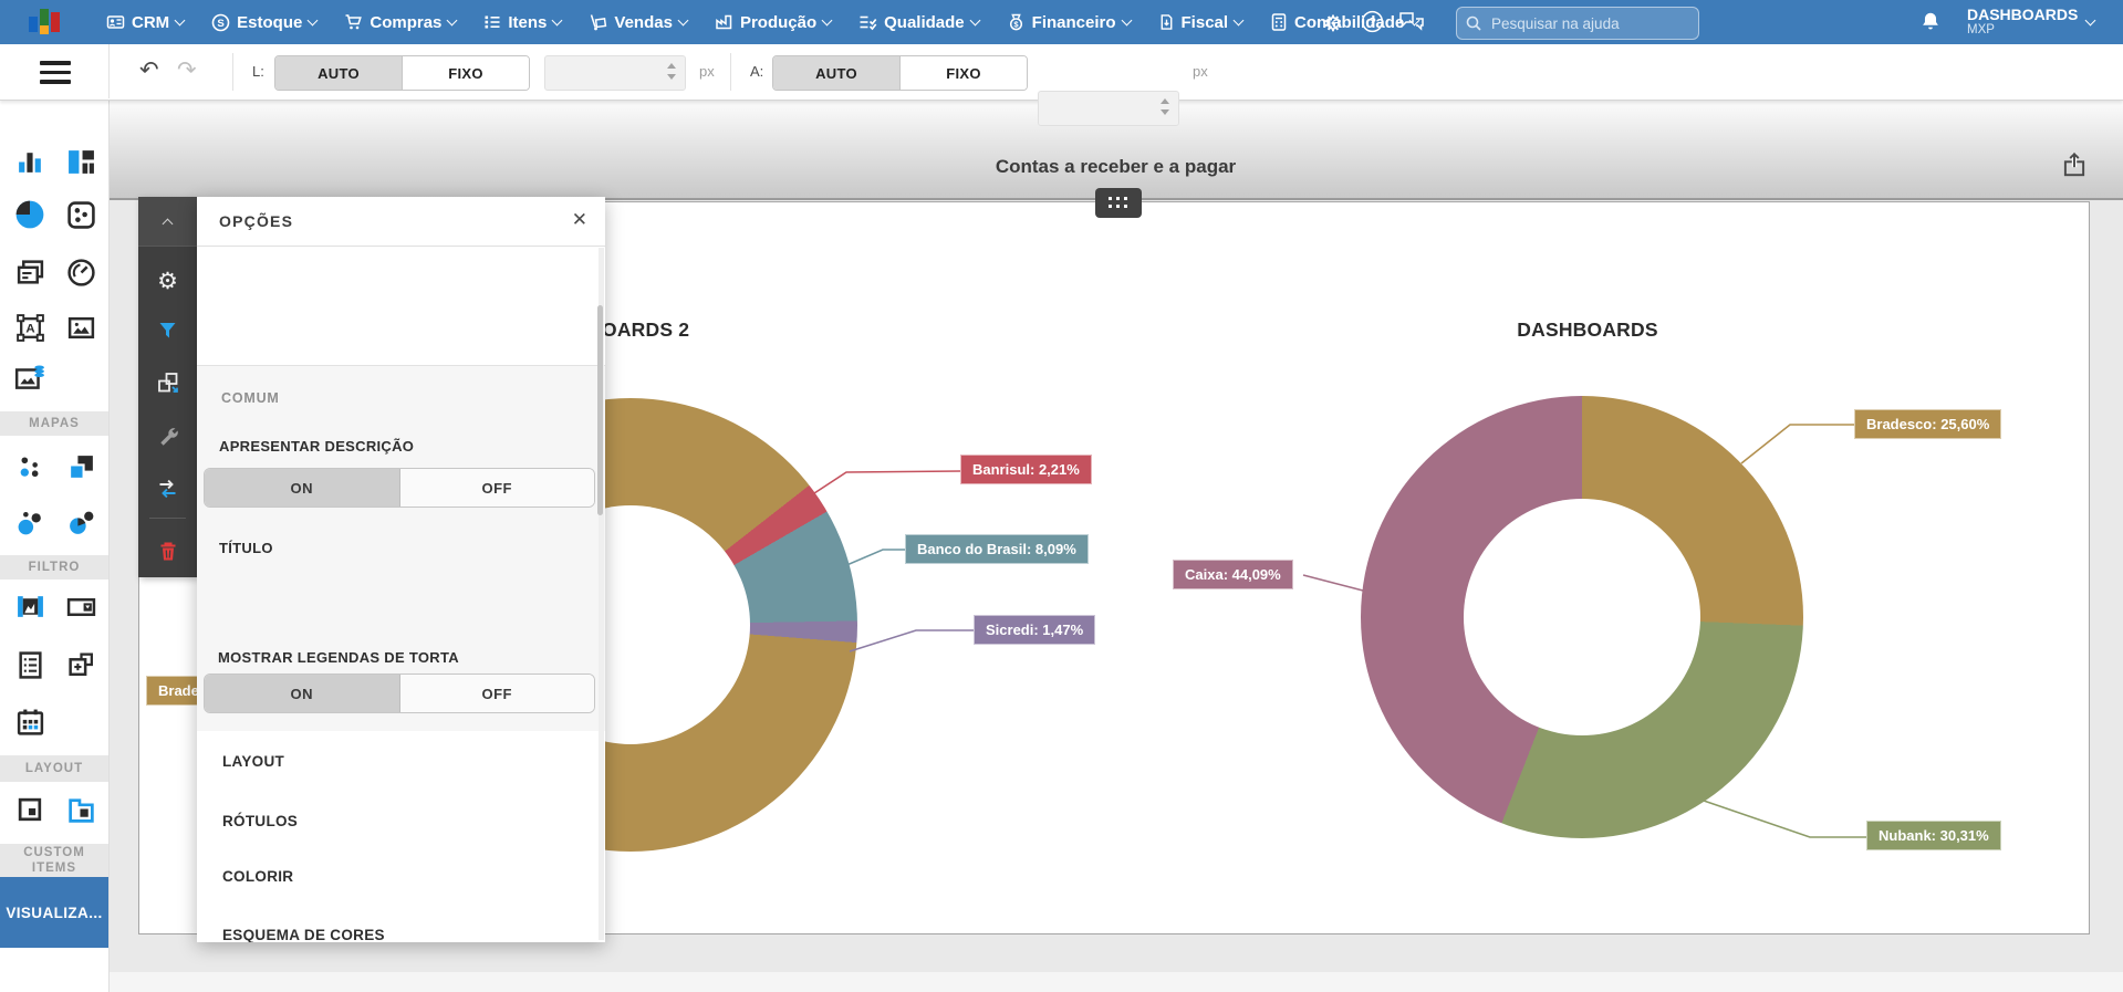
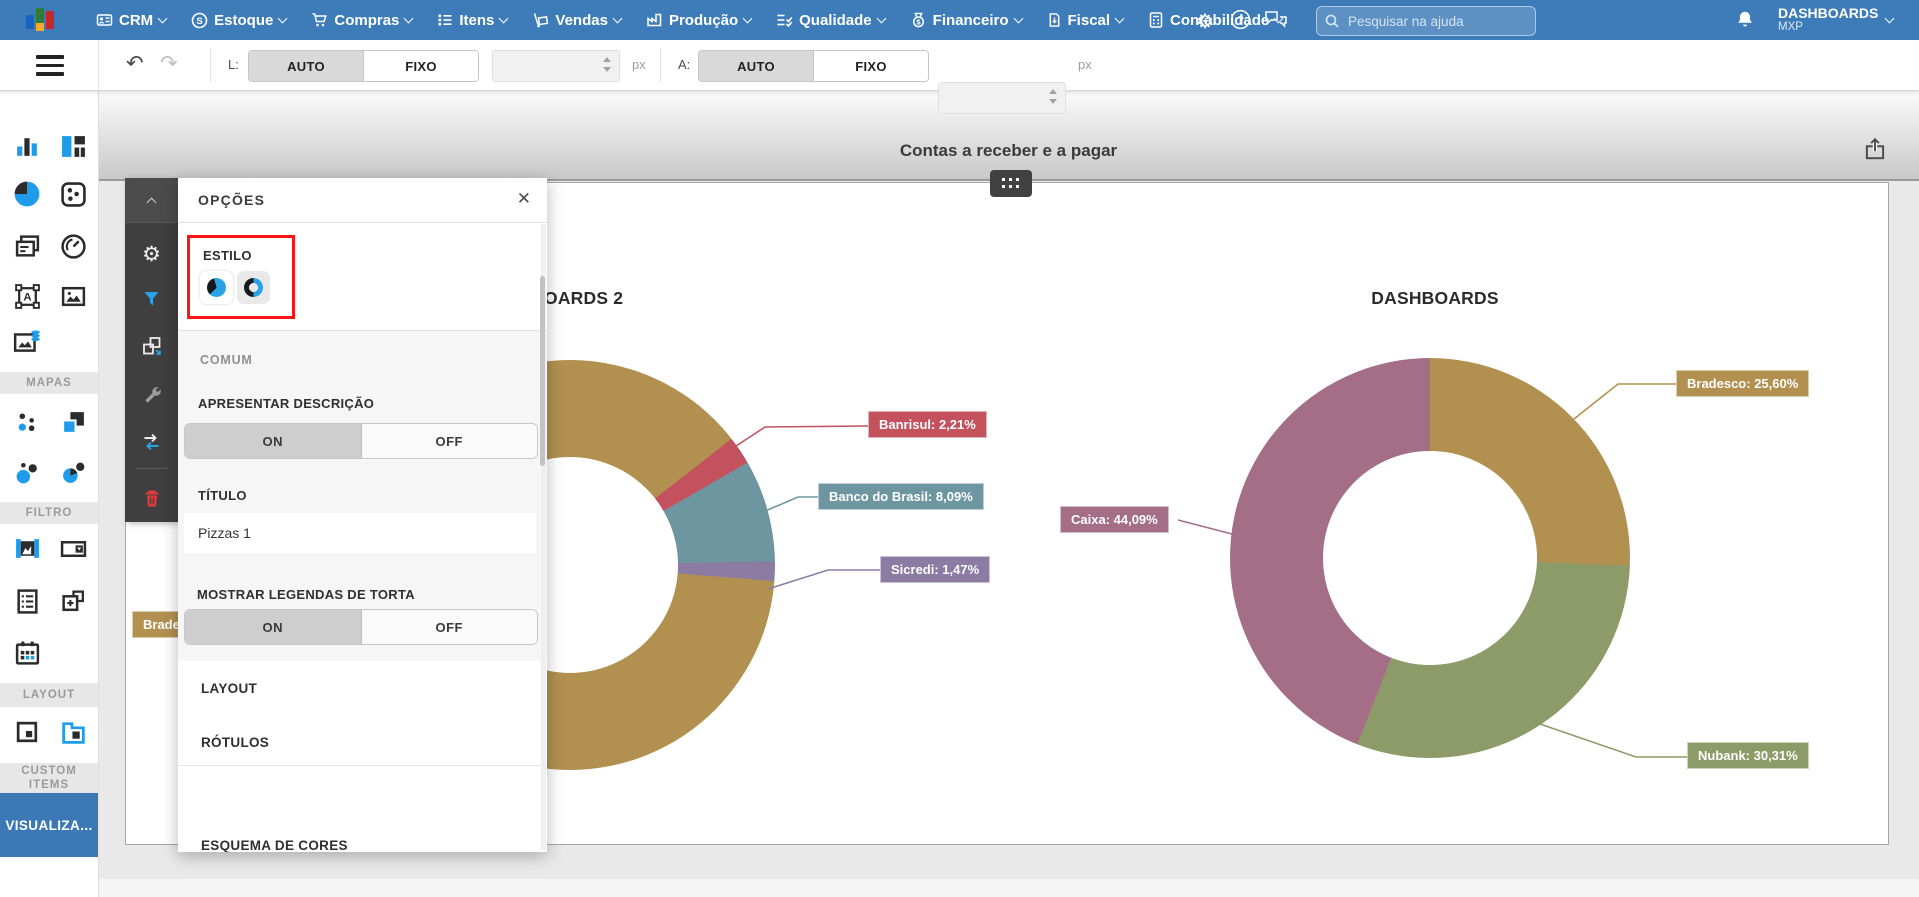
  CRM
  S
  Estoque
  Compras
  Itens
  Vendas
  Produção
  Qualidade
  $
  Financeiro
  Fiscal
  Contabildade
  ⚙
  ?
  Pesquisar na ajuda
  DASHBOARDS
  MXP
  ↶
  ↷
  L:
  AUTO
  FIXO
  px
  A:
  AUTO
  FIXO
  px
  A
  MAPAS
  FILTRO
  LAYOUT
  CUSTOM
  ITEMS
  VISUALIZA...
  Contas a receber e a pagar
  DASHBOARDS
  Banrisul: 2,21%
  Banco do Brasil: 8,09%
  Sicredi: 1,47%
  Caixa: 44,09%
  Bradesco: 25,60%
  Nubank: 30,31%
  ⚙
  OPÇÕES
  ✕
+ ESTILO
  COMUM
  APRESENTAR DESCRIÇÃO
  ON
  OFF
  TÍTULO
+ Pizzas 1
  MOSTRAR LEGENDAS DE TORTA
  ON
  OFF
  LAYOUT
  RÓTULOS
- COLORIR
  ESQUEMA DE CORES
